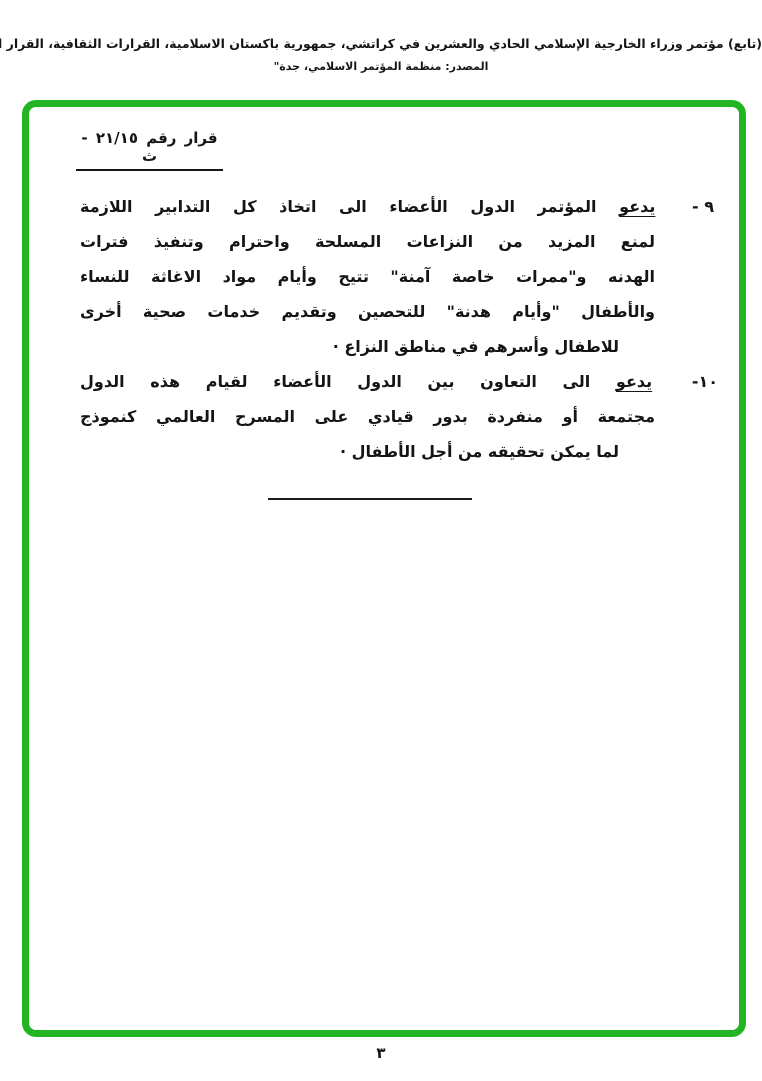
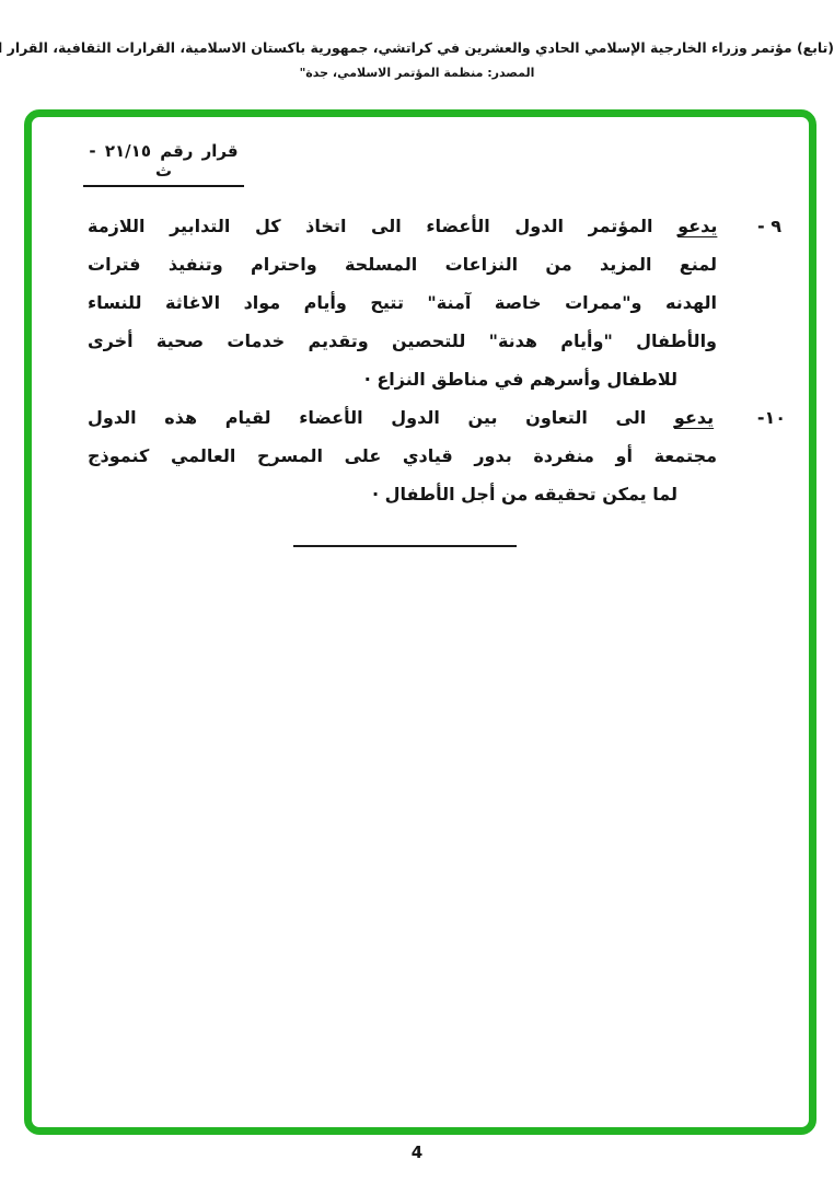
  (تابع) مؤتمر وزراء الخارجية الإسلامي الحادي والعشرين في كراتشي، جمهورية باكستان الاسلامية، القرارات الثقافية، القرار ا
  المصدر: منظمة المؤتمر الاسلامي، جدة"
  قرار رقم ٢١/١٥ - ث
  ٩ - يدعو المؤتمر الدول الأعضاء الى اتخاذ كل التدابير اللازمة
  لمنع المزيد من النزاعات المسلحة واحترام وتنفيذ فترات
  الهدنه و"ممرات خاصة آمنة" تتيح وأيام مواد الاغاثة للنساء
  والأطفال "وأيام هدنة" للتحصين وتقديم خدمات صحية أخرى
  للاطفال وأسرهم في مناطق النزاع ·
  ١٠- يدعو الى التعاون بين الدول الأعضاء لقيام هذه الدول
  مجتمعة أو منفردة بدور قيادي على المسرح العالمي كنموذج
  لما يمكن تحقيقه من أجل الأطفال ·
- ٣
+ 4
